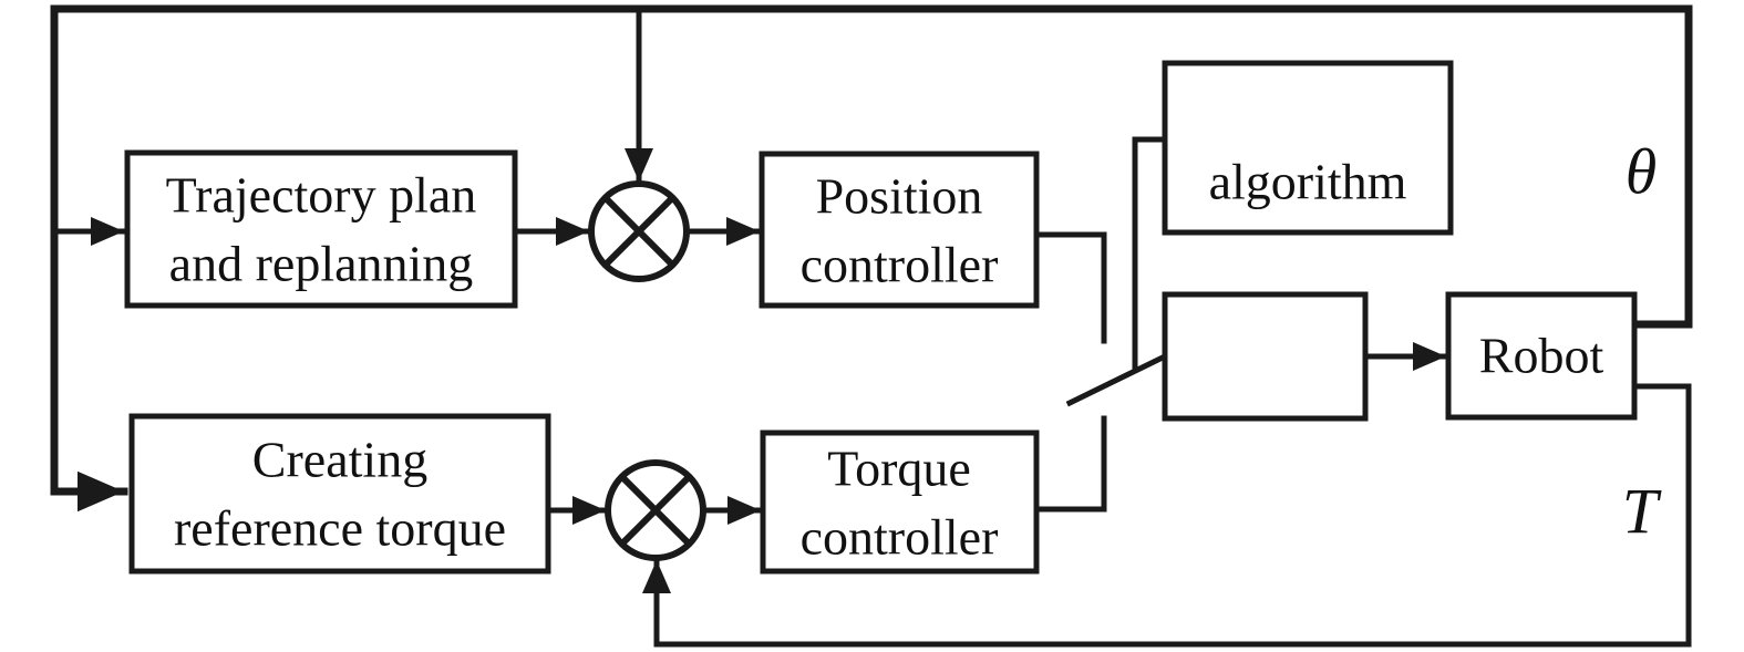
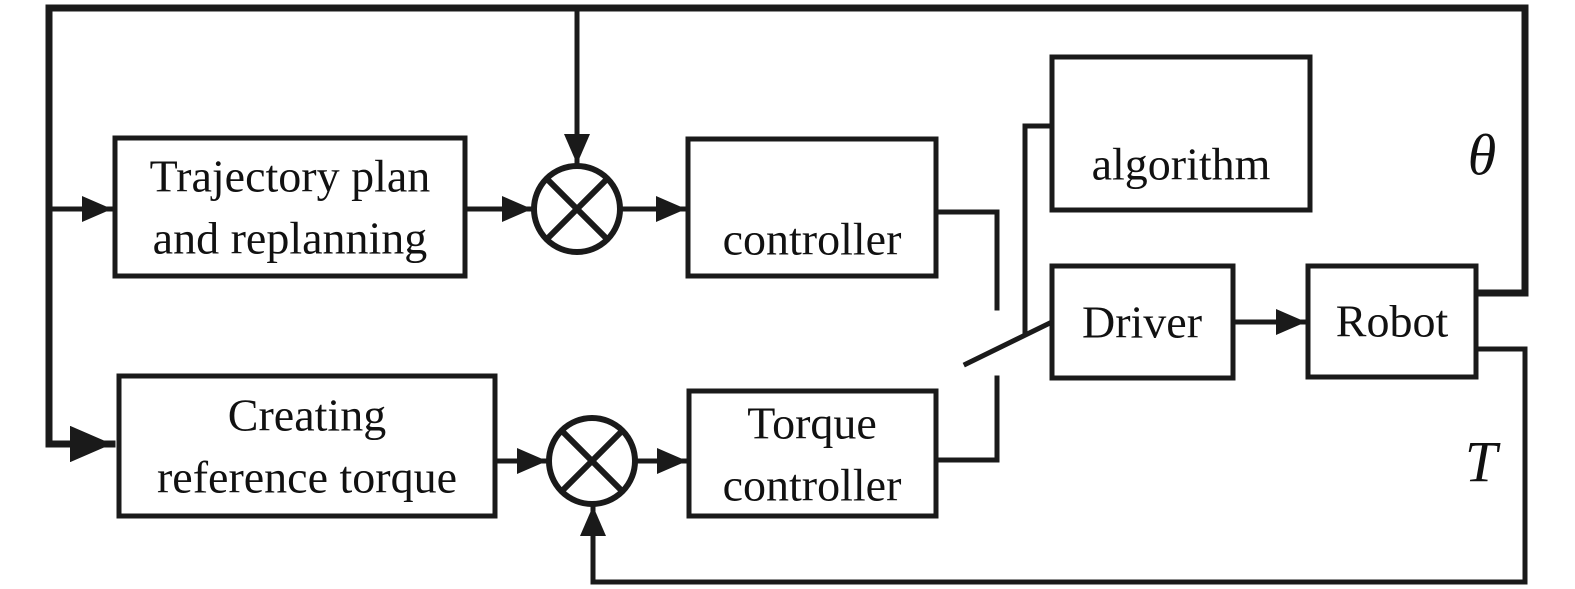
  Trajectory plan
  and replanning
- Position
  controller
  algorithm
+ Driver
  Robot
  Creating
  reference torque
  Torque
  controller
  θ
  T
